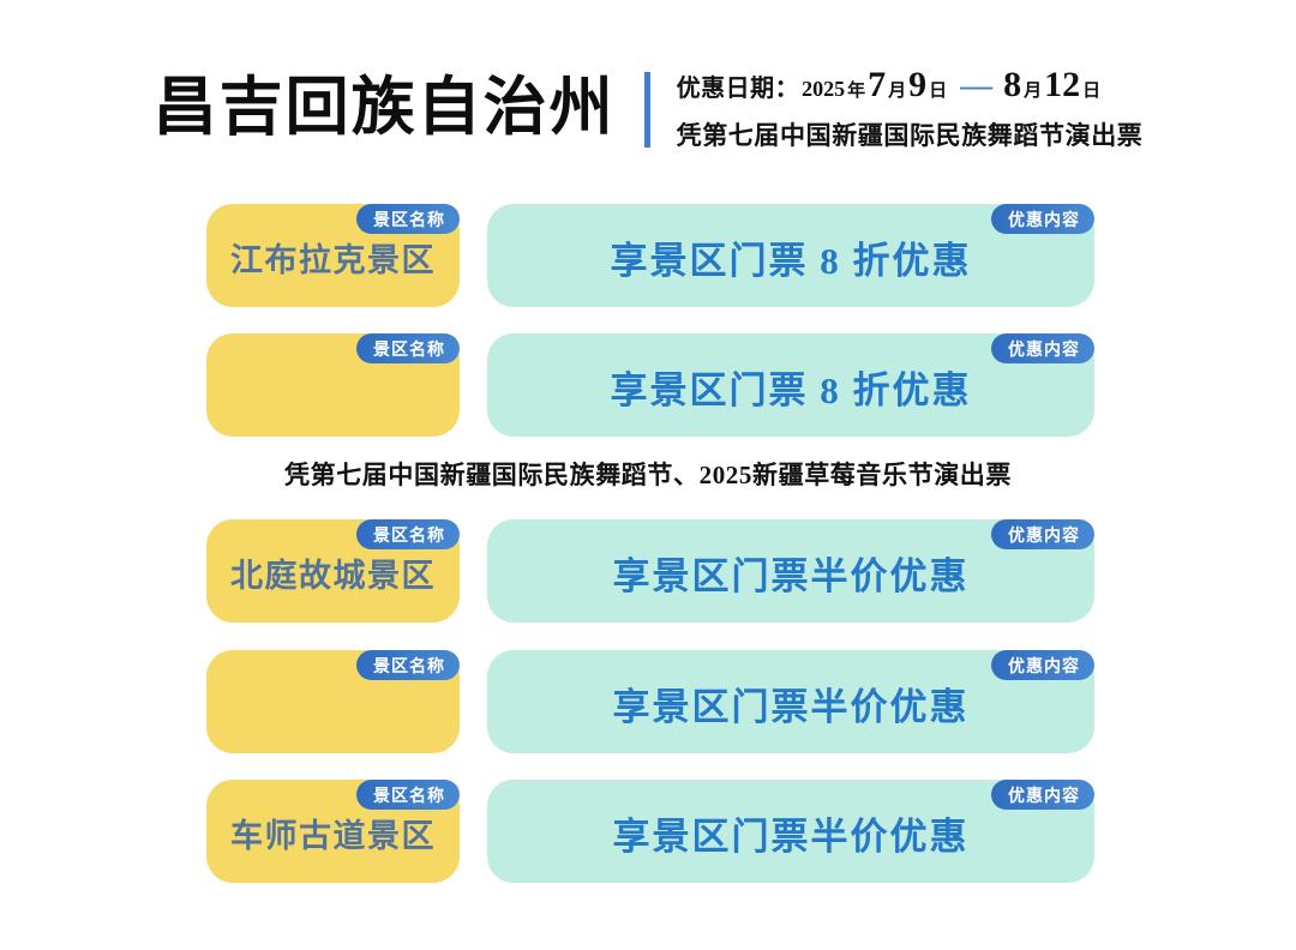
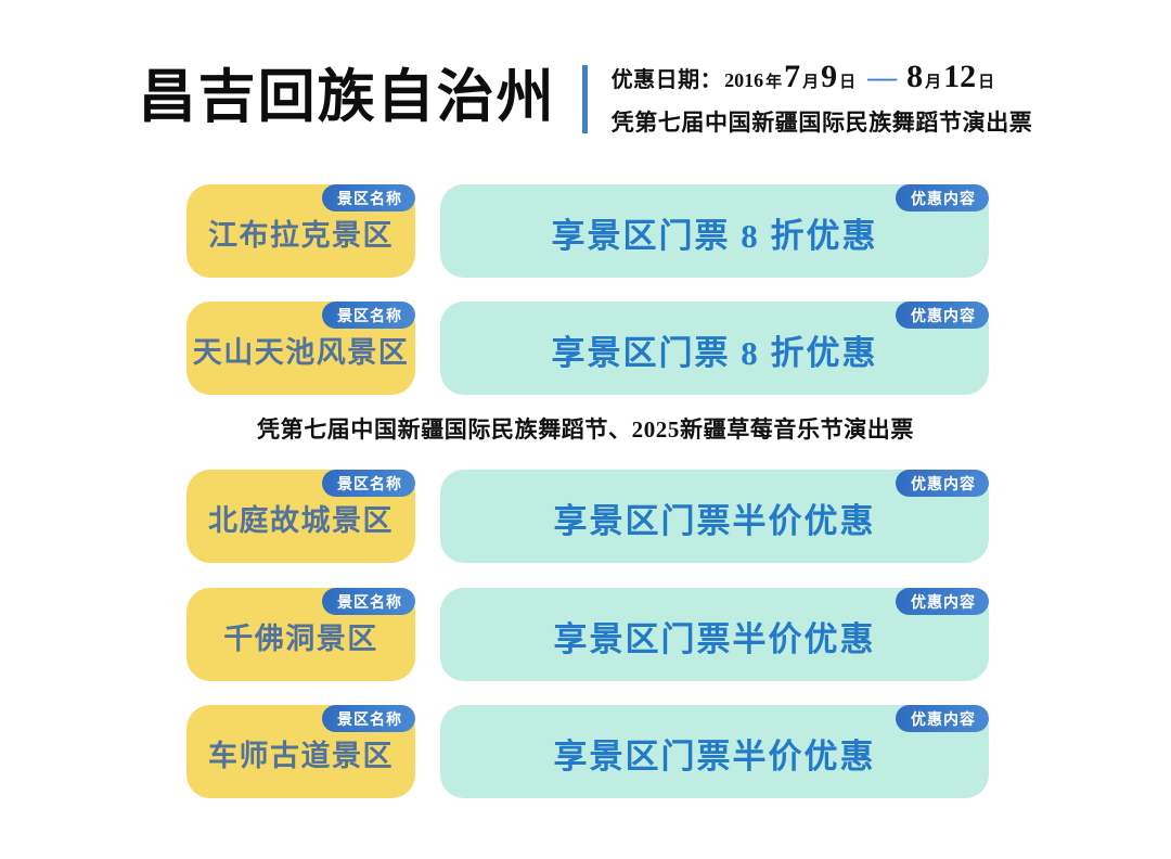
  昌吉回族自治州
  优惠日期：
- 2025
+ 2016
  年
  7
  月
  9
  日
  —
  8
  月
  12
  日
  凭第七届中国新疆国际民族舞蹈节演出票
  江布拉克景区
  景区名称
  享景区门票 8 折优惠
  优惠内容
+ 天山天池风景区
  景区名称
  享景区门票 8 折优惠
  优惠内容
  北庭故城景区
  景区名称
  享景区门票半价优惠
  优惠内容
+ 千佛洞景区
  景区名称
  享景区门票半价优惠
  优惠内容
  车师古道景区
  景区名称
  享景区门票半价优惠
  优惠内容
  凭第七届中国新疆国际民族舞蹈节、2025新疆草莓音乐节演出票
